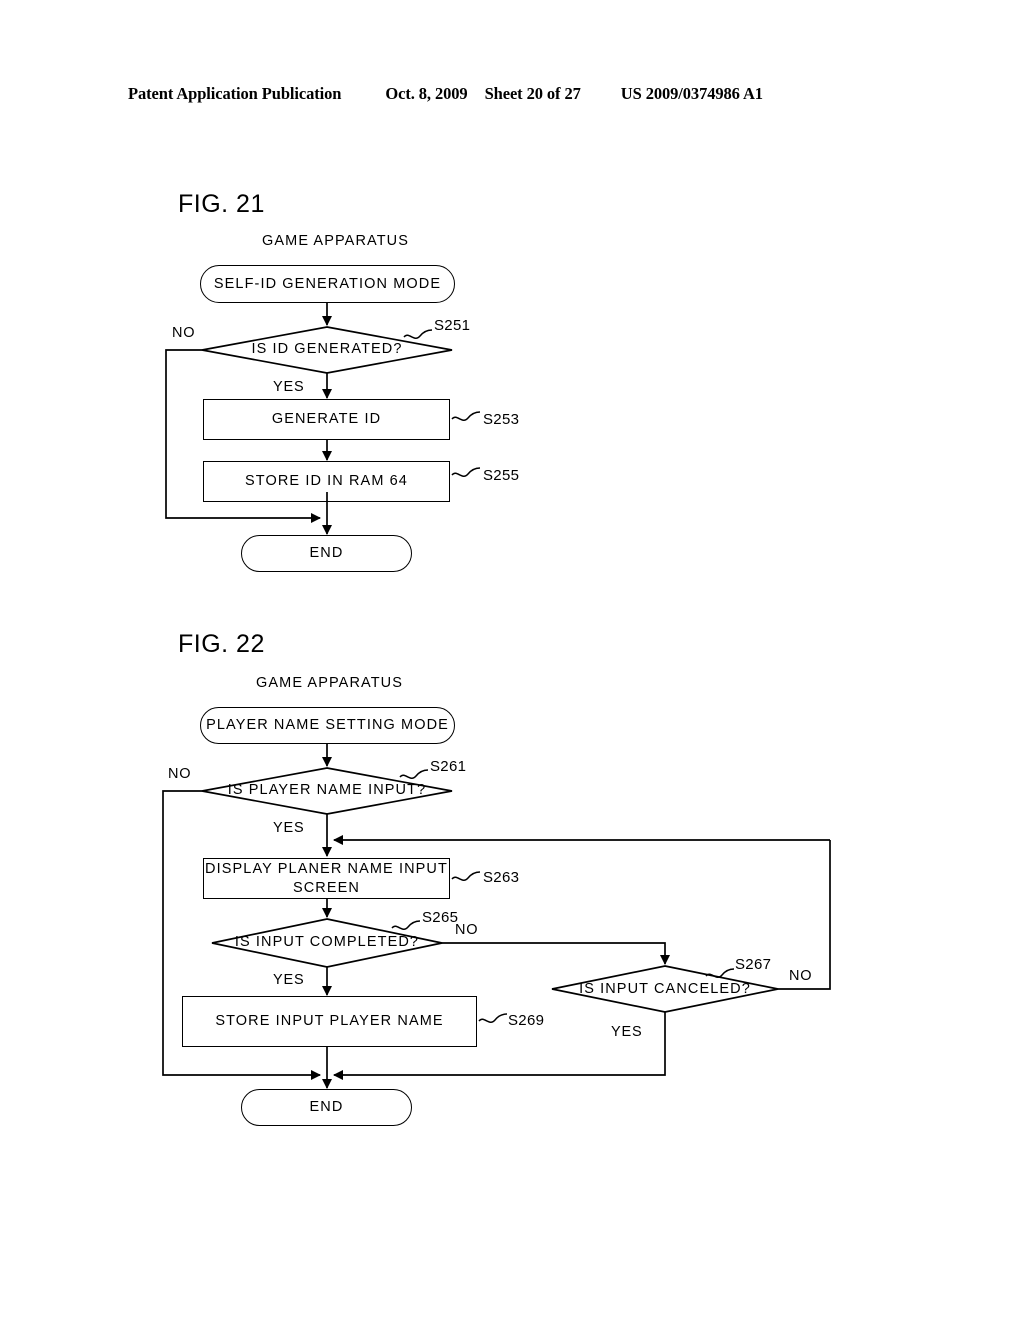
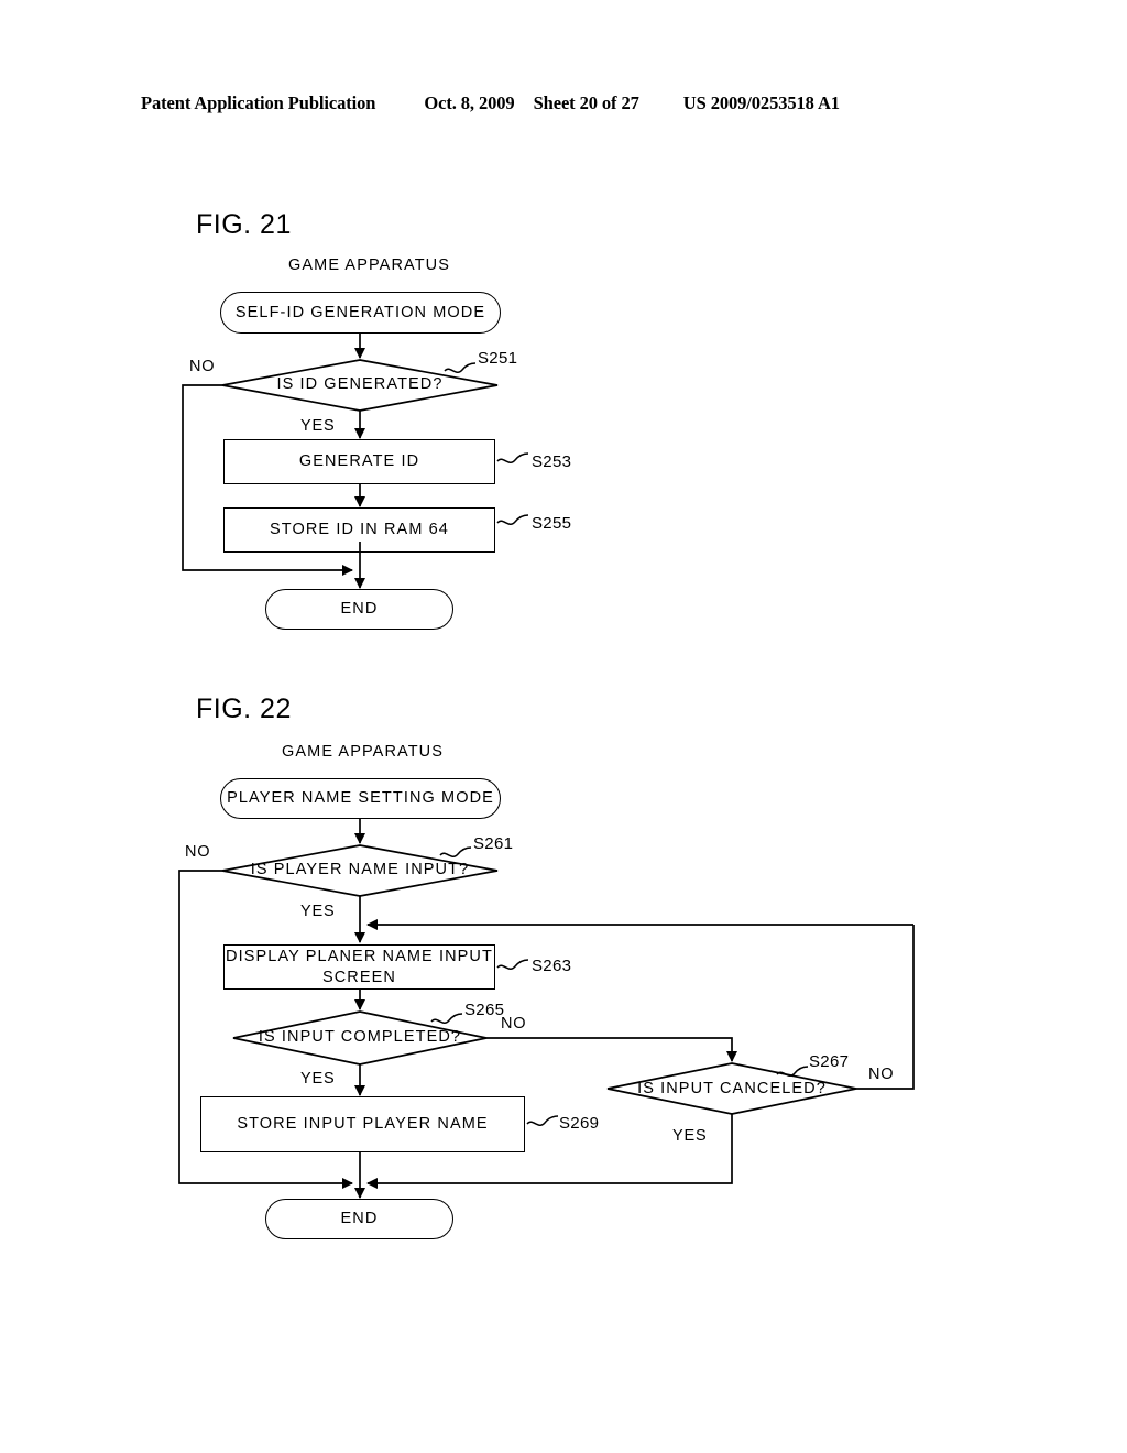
  Patent Application Publication
  Oct. 8, 2009
  Sheet 20 of 27
- US 2009/0374986 A1
+ US 2009/0253518 A1
  FIG. 21
  GAME APPARATUS
  SELF-ID GENERATION MODE
  IS ID GENERATED?
  S251
  NO
  YES
  GENERATE ID
  S253
  STORE ID IN RAM 64
  S255
  END
  FIG. 22
  GAME APPARATUS
  PLAYER NAME SETTING MODE
  IS PLAYER NAME INPUT?
  S261
  NO
  YES
  DISPLAY PLANER NAME INPUT
  SCREEN
  S263
  IS INPUT COMPLETED?
  S265
  NO
  YES
  IS INPUT CANCELED?
  S267
  NO
  YES
  STORE INPUT PLAYER NAME
  S269
  END
